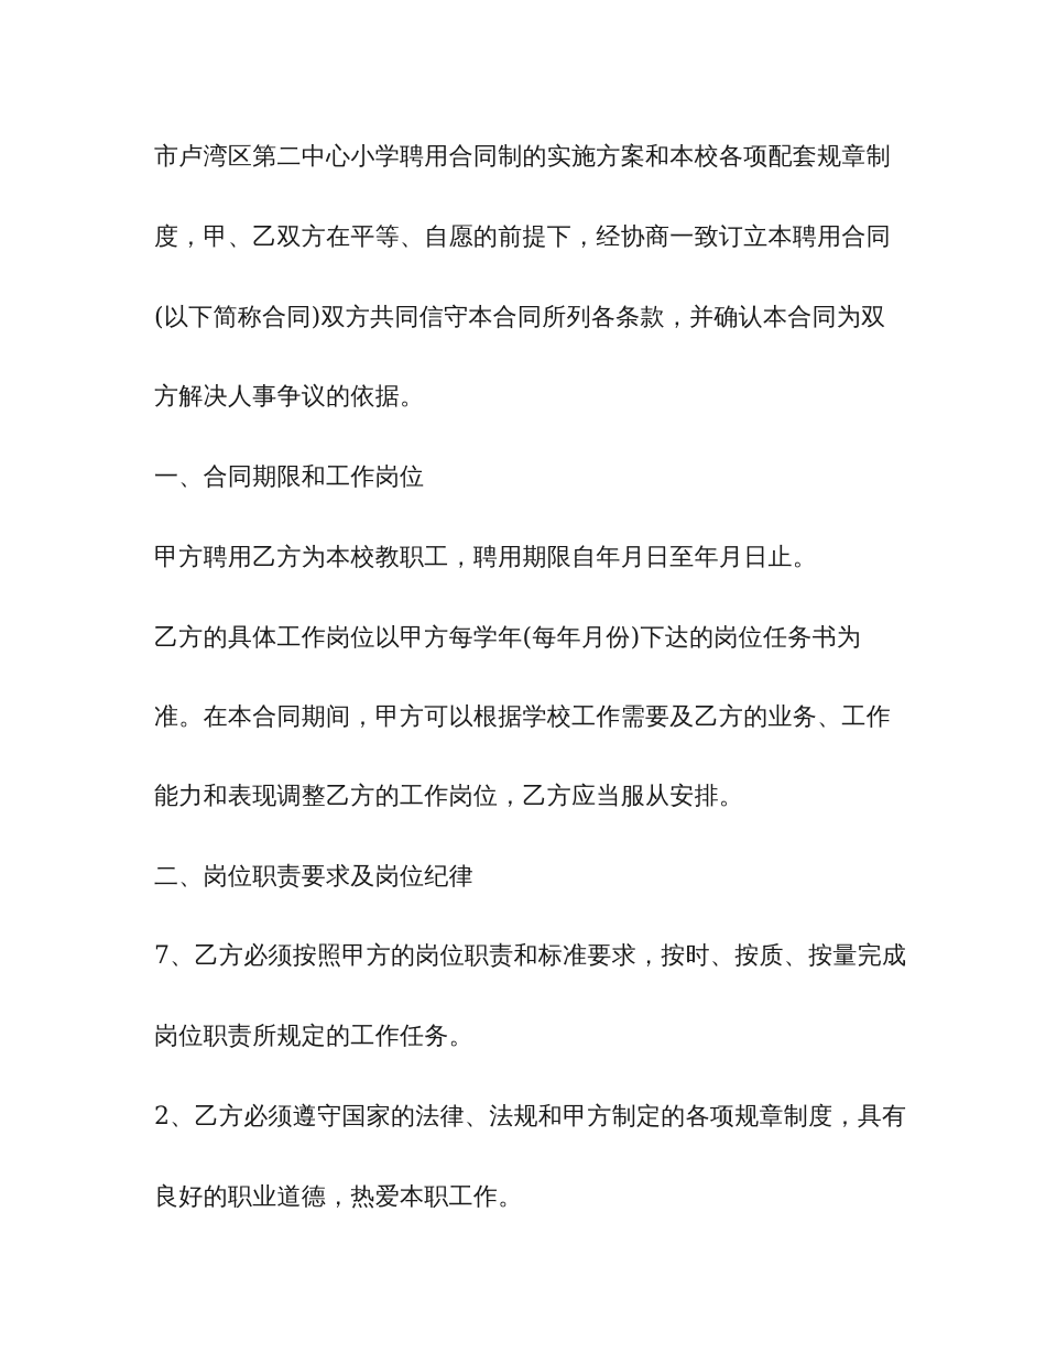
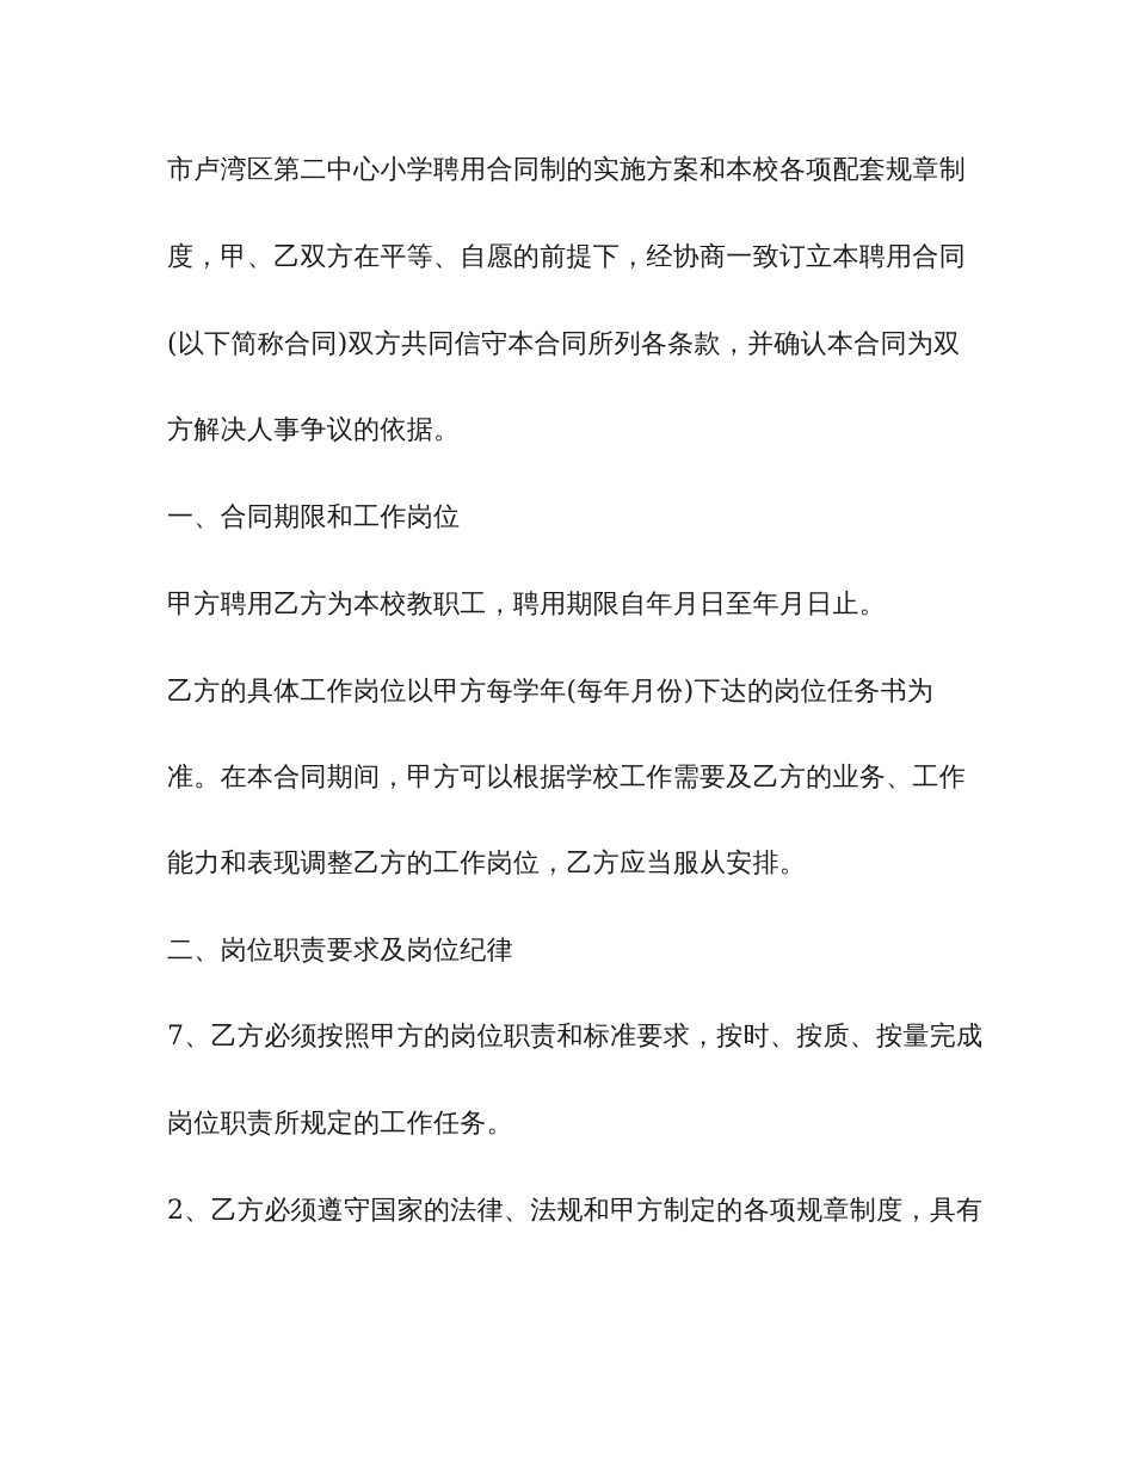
  市卢湾区第二中心小学聘用合同制的实施方案和本校各项配套规章制
  度，甲、乙双方在平等、自愿的前提下，经协商一致订立本聘用合同
  (以下简称合同)双方共同信守本合同所列各条款，并确认本合同为双
  方解决人事争议的依据。
  一、合同期限和工作岗位
  甲方聘用乙方为本校教职工，聘用期限自年月日至年月日止。
  乙方的具体工作岗位以甲方每学年(每年月份)下达的岗位任务书为
  准。在本合同期间，甲方可以根据学校工作需要及乙方的业务、工作
  能力和表现调整乙方的工作岗位，乙方应当服从安排。
  二、岗位职责要求及岗位纪律
  7、乙方必须按照甲方的岗位职责和标准要求，按时、按质、按量完成
  岗位职责所规定的工作任务。
  2、乙方必须遵守国家的法律、法规和甲方制定的各项规章制度，具有
- 良好的职业道德，热爱本职工作。
